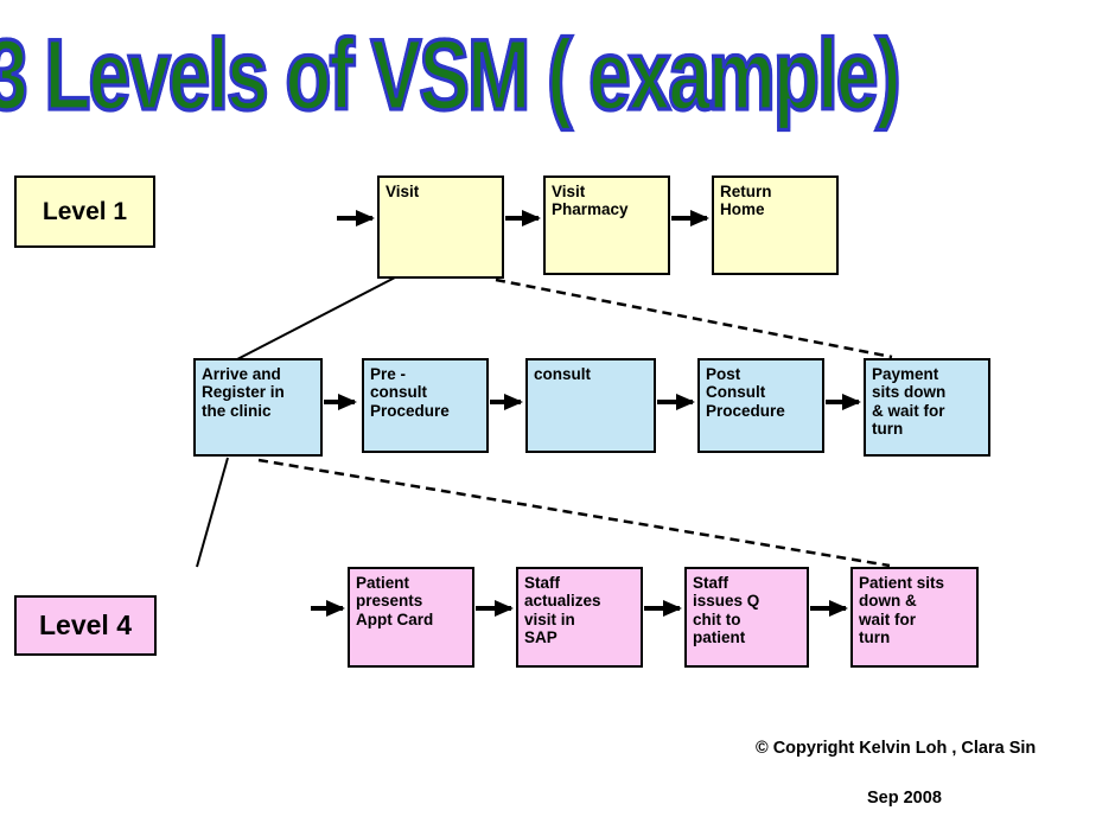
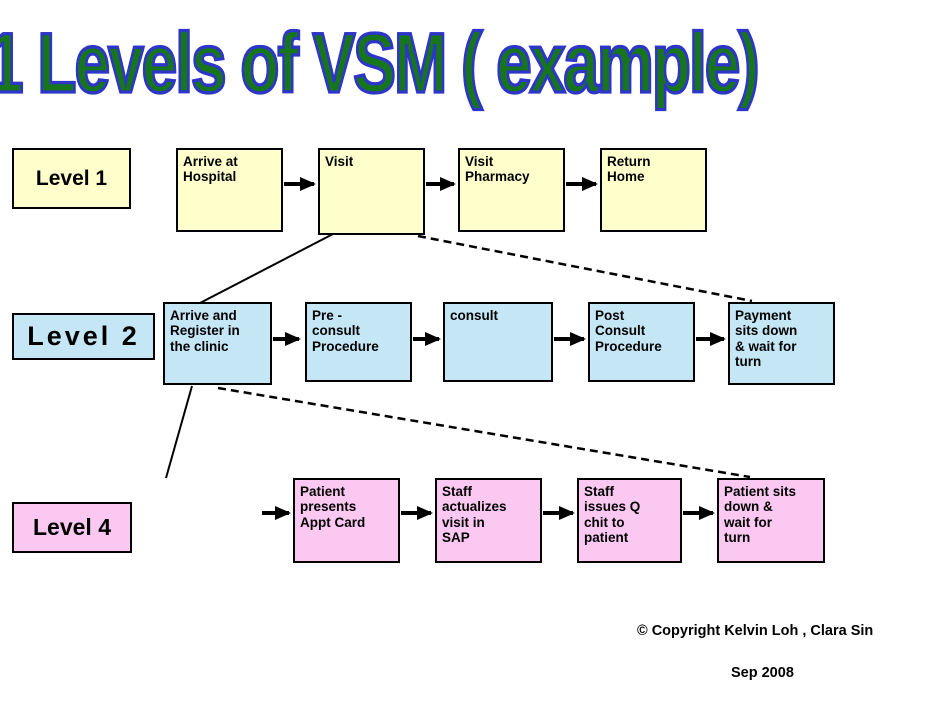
- 3 Levels of VSM ( example)
+ 1 Levels of VSM ( example)
  Level 1
+ Arrive at
+ Hospital
  Visit
  Visit
  Pharmacy
  Return
  Home
+ Level 2
  Arrive and
  Register in
  the clinic
  Pre -
  consult
  Procedure
  consult
  Post
  Consult
  Procedure
  Payment
  sits down
  & wait for
  turn
  Level 4
  Patient
  presents
  Appt Card
  Staff
  actualizes
  visit in
  SAP
  Staff
  issues Q
  chit to
  patient
  Patient sits
  down &
  wait for
  turn
  © Copyright Kelvin Loh , Clara Sin
  Sep 2008
